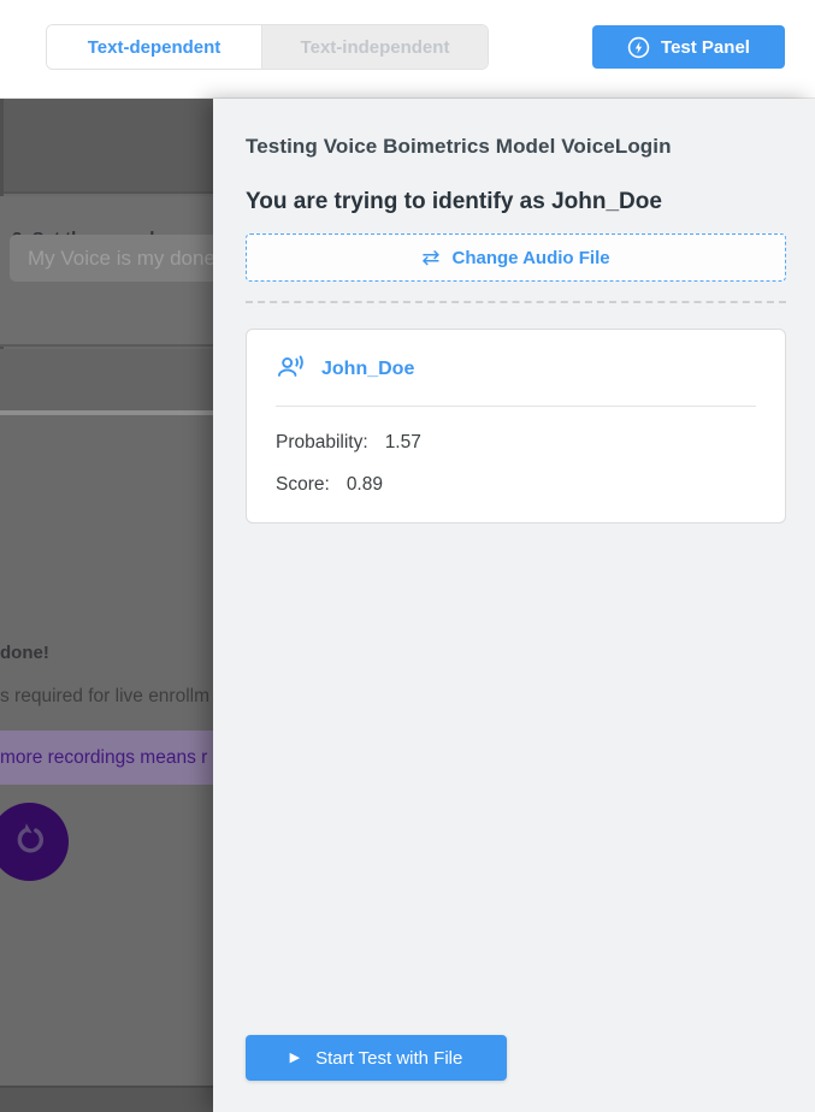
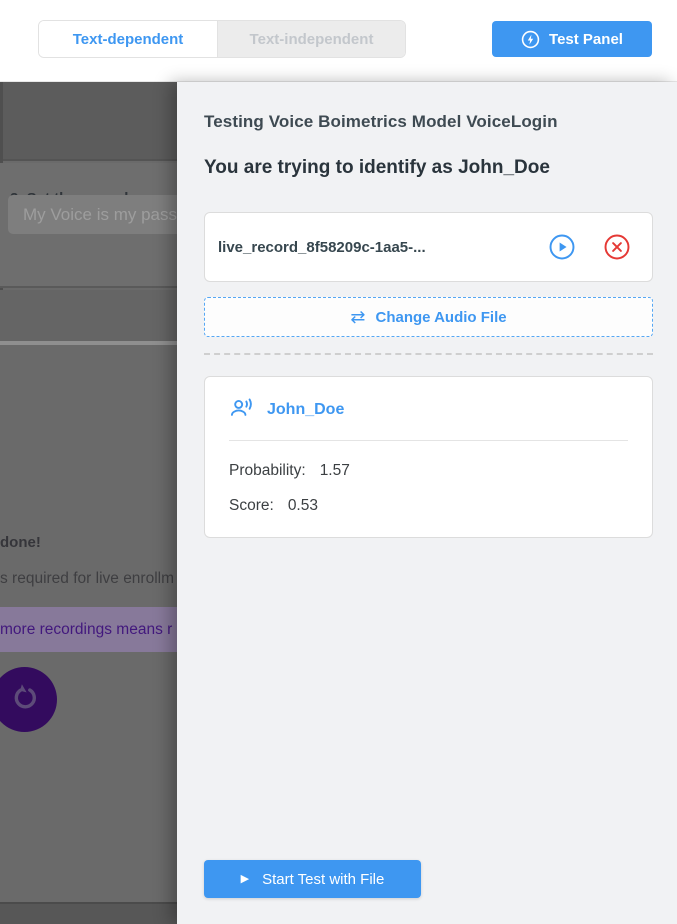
  Text-dependent
  Text-independent
  Test Panel
- My Voice is my done
+ My Voice is my pass
  done!
  s required for live enrollm
  more recordings means r
  Testing Voice Boimetrics Model VoiceLogin
  You are trying to identify as John_Doe
+ live_record_8f58209c-1aa5-...
  ⇄
  Change Audio File
  John_Doe
  Probability:
  1.57
  Score:
- 0.89
+ 0.53
  ▶
  Start Test with File
